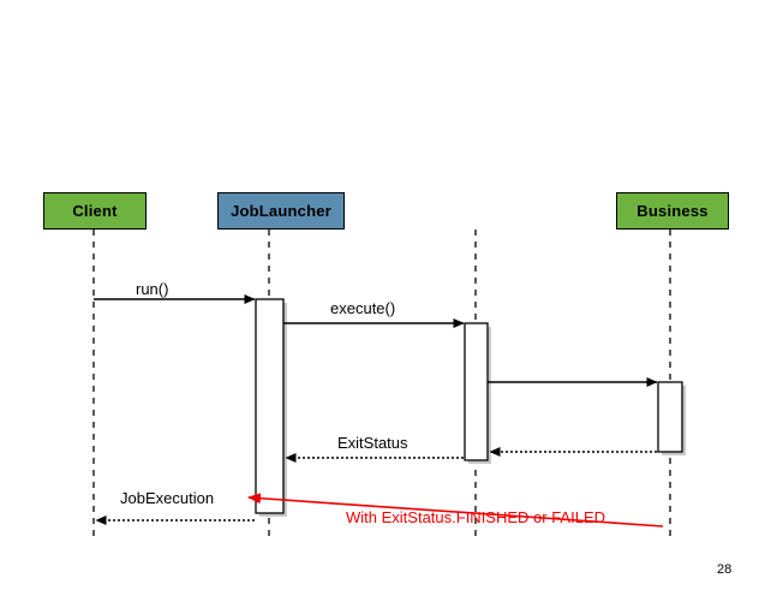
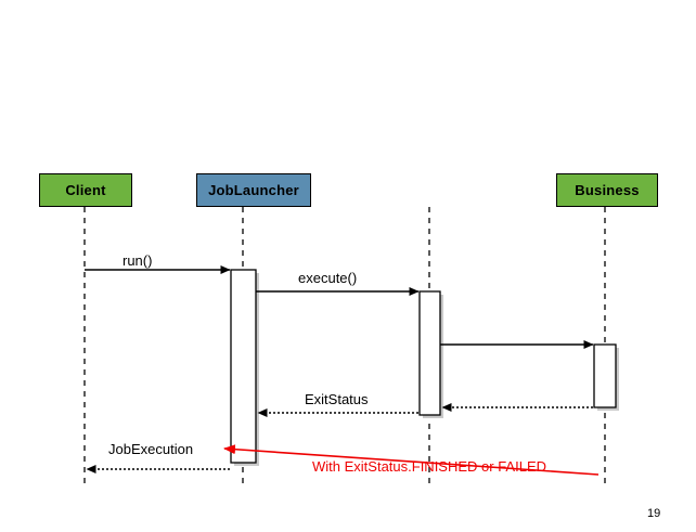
  Client
  JobLauncher
  Business
  run()
  execute()
  ExitStatus
  JobExecution
  With ExitStatus.FINISHED or FAILED
- 28
+ 19
